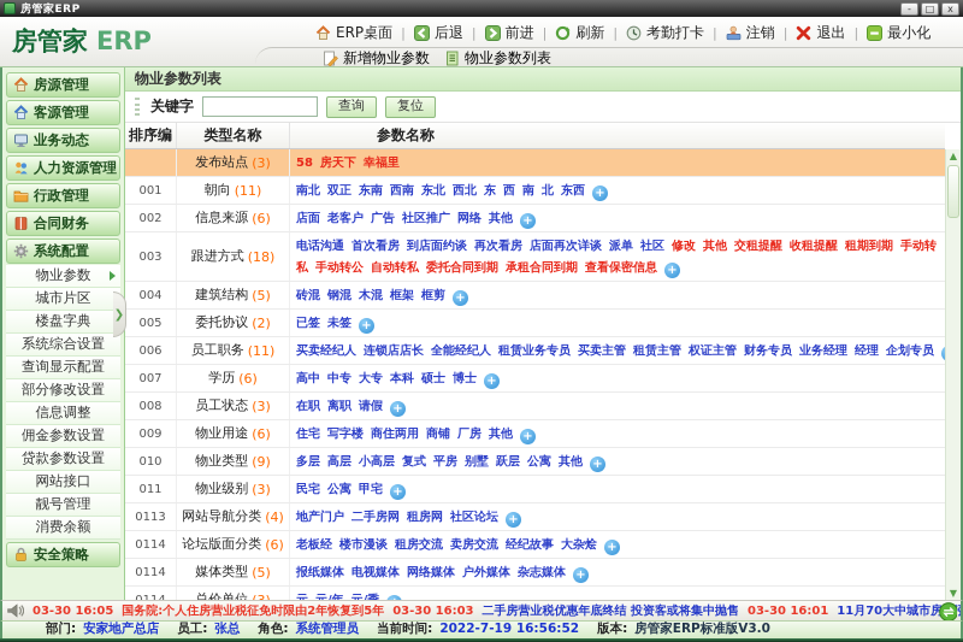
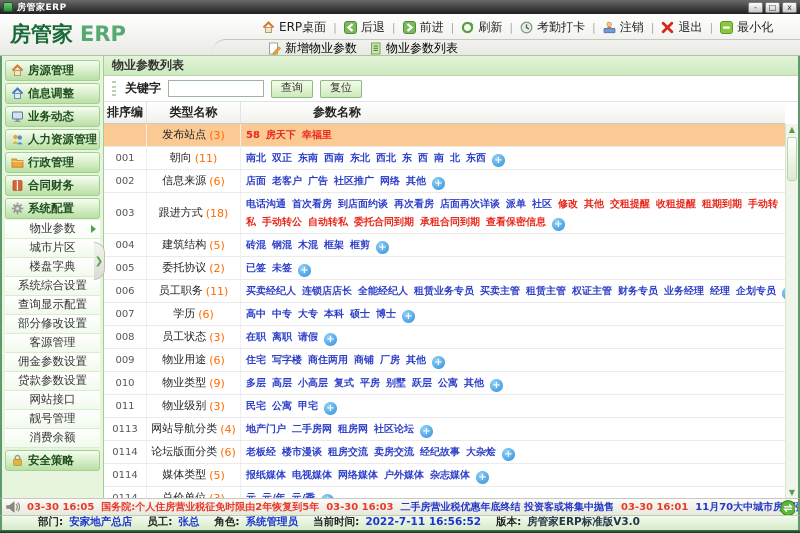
  房管家ERP
  -
  □
  x
  房管家 ERP
  ERP桌面
  |
  后退
  |
  前进
  |
  刷新
  |
  考勤打卡
  |
  注销
  |
  退出
  |
  最小化
  新增物业参数
  物业参数列表
  房源管理
- 客源管理
+ 信息调整
  业务动态
  人力资源管理
  行政管理
  合同财务
  系统配置
  物业参数
  城市片区
  楼盘字典
  系统综合设置
  查询显示配置
  部分修改设置
- 信息调整
+ 客源管理
  佣金参数设置
  贷款参数设置
  网站接口
  靓号管理
  消费余额
  安全策略
  ❯
  物业参数列表
  关键字
  查询
  复位
  排序编
  类型名称
  参数名称
  发布站点
  (3)
  58 房天下 幸福里
  001
  朝向
  (11)
  南北 双正 东南 西南 东北 西北 东 西 南 北 东西 +
  002
  信息来源
  (6)
  店面 老客户 广告 社区推广 网络 其他 +
  003
  跟进方式
  (18)
  电话沟通 首次看房 到店面约谈 再次看房 店面再次详谈 派单 社区 修改 其他 交租提醒 收租提醒 租期到期 手动转私 手动转公 自动转私 委托合同到期 承租合同到期 查看保密信息 +
  004
  建筑结构
  (5)
  砖混 钢混 木混 框架 框剪 +
  005
  委托协议
  (2)
  已签 未签 +
  006
  员工职务
  (11)
  买卖经纪人 连锁店店长 全能经纪人 租赁业务专员 买卖主管 租赁主管 权证主管 财务专员 业务经理 经理 企划专员
  007
  学历
  (6)
  高中 中专 大专 本科 硕士 博士 +
  008
  员工状态
  (3)
  在职 离职 请假 +
  009
  物业用途
  (6)
  住宅 写字楼 商住两用 商铺 厂房 其他 +
  010
  物业类型
  (9)
  多层 高层 小高层 复式 平房 别墅 跃层 公寓 其他 +
  011
  物业级别
  (3)
  民宅 公寓 甲宅 +
  0113
  网站导航分类
  (4)
  地产门户 二手房网 租房网 社区论坛 +
  0114
  论坛版面分类
  (6)
  老板经 楼市漫谈 租房交流 卖房交流 经纪故事 大杂烩 +
  0114
  媒体类型
  (5)
  报纸媒体 电视媒体 网络媒体 户外媒体 杂志媒体 +
  总价单位
  ▲
  ▼
  03-30 16:05
  国务院:个人住房营业税征免时限由2年恢复到5年
  03-30 16:03
  二手房营业税优惠年底终结 投资客或将集中抛售
  03-30 16:01
  部门:
  安家地产总店
  员工:
  张总
  角色:
  系统管理员
  当前时间:
- 2022-7-19 16:56:52
+ 2022-7-11 16:56:52
  版本:
  房管家ERP标准版V3.0
